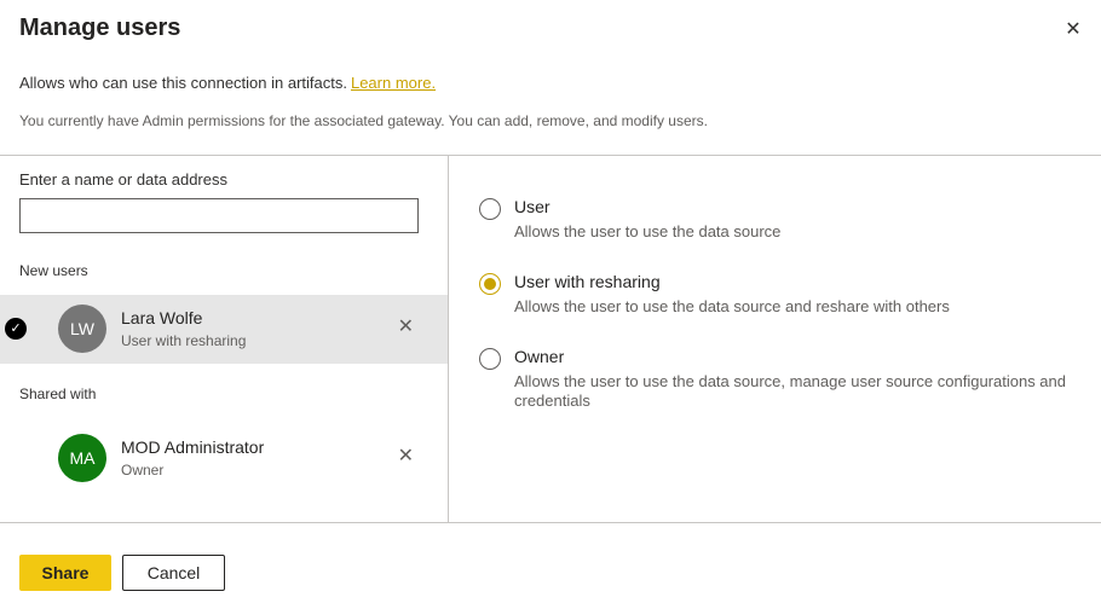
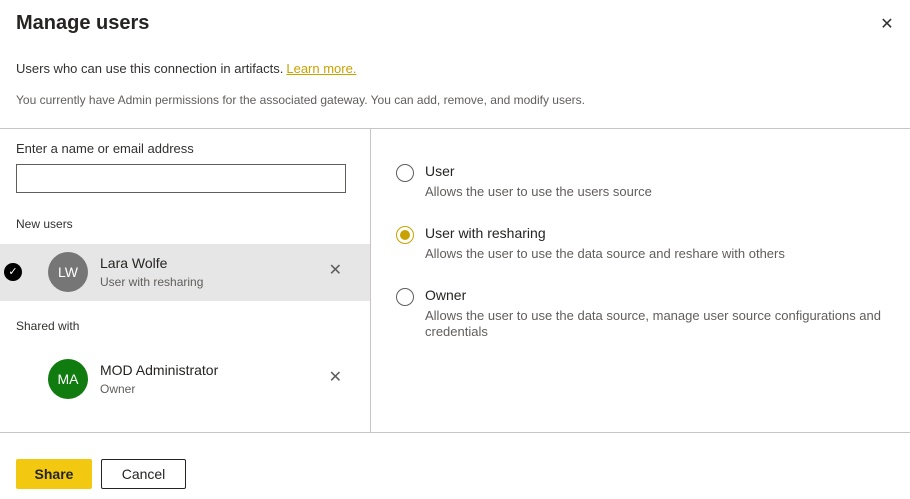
  Manage users
  ✕
- Allows who can use this connection in artifacts. Learn more.
+ Users who can use this connection in artifacts. Learn more.
  You currently have Admin permissions for the associated gateway. You can add, remove, and modify users.
- Enter a name or data address
+ Enter a name or email address
  New users
  ✓
  LW
  Lara Wolfe
  User with resharing
  ✕
  Shared with
  MA
  MOD Administrator
  Owner
  ✕
  User
- Allows the user to use the data source
+ Allows the user to use the users source
  User with resharing
  Allows the user to use the data source and reshare with others
  Owner
  Allows the user to use the data source, manage user source configurations and credentials
  Share
  Cancel
